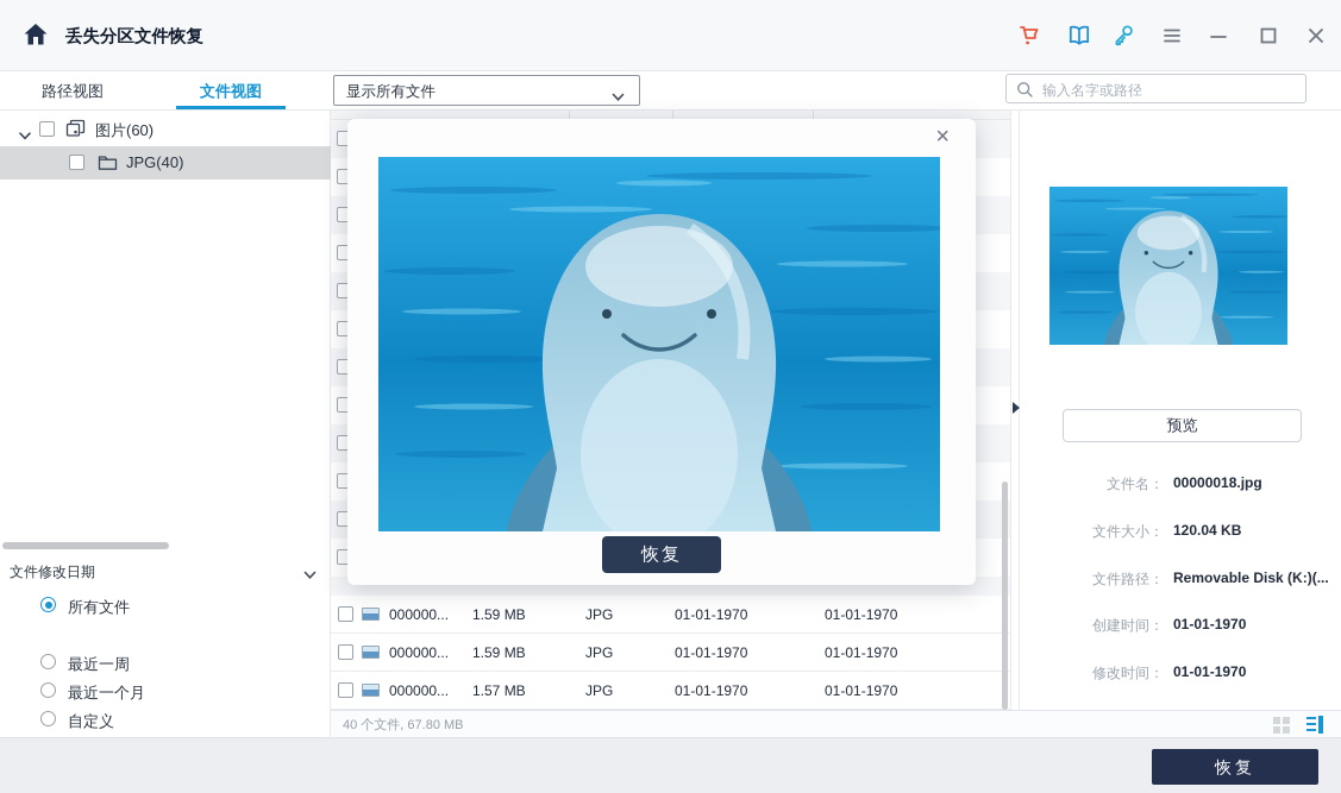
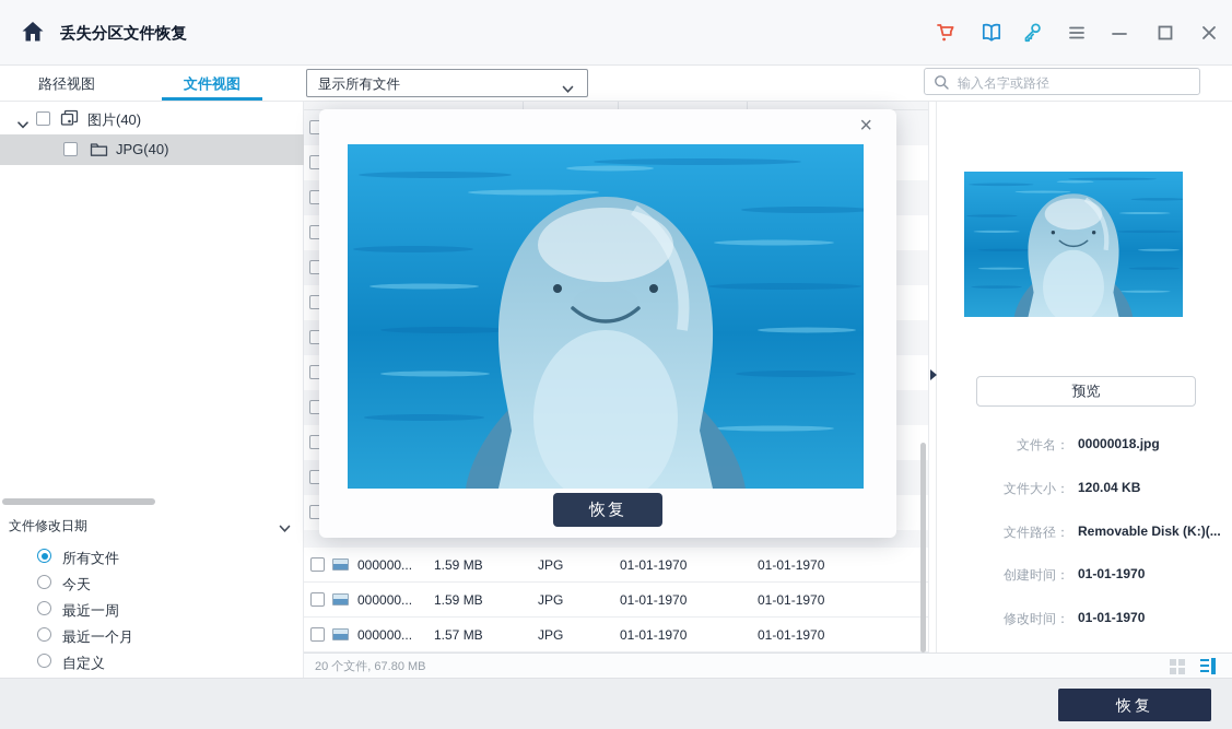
  丢失分区文件恢复
  路径视图
  文件视图
  显示所有文件
  输入名字或路径
- 图片(60)
+ 图片(40)
  JPG(40)
  文件修改日期
  所有文件
+ 今天
  最近一周
  最近一个月
  自定义
  000000...
  1.59 MB
  JPG
  01-01-1970
  01-01-1970
  000000...
  1.59 MB
  JPG
  01-01-1970
  01-01-1970
  000000...
  1.57 MB
  JPG
  01-01-1970
  01-01-1970
- 40 个文件, 67.80 MB
+ 20 个文件, 67.80 MB
  预览
  文件名：
  00000018.jpg
  文件大小：
  120.04 KB
  文件路径：
  Removable Disk (K:)(...
  创建时间：
  01-01-1970
  修改时间：
  01-01-1970
  恢复
  ×
  恢复
